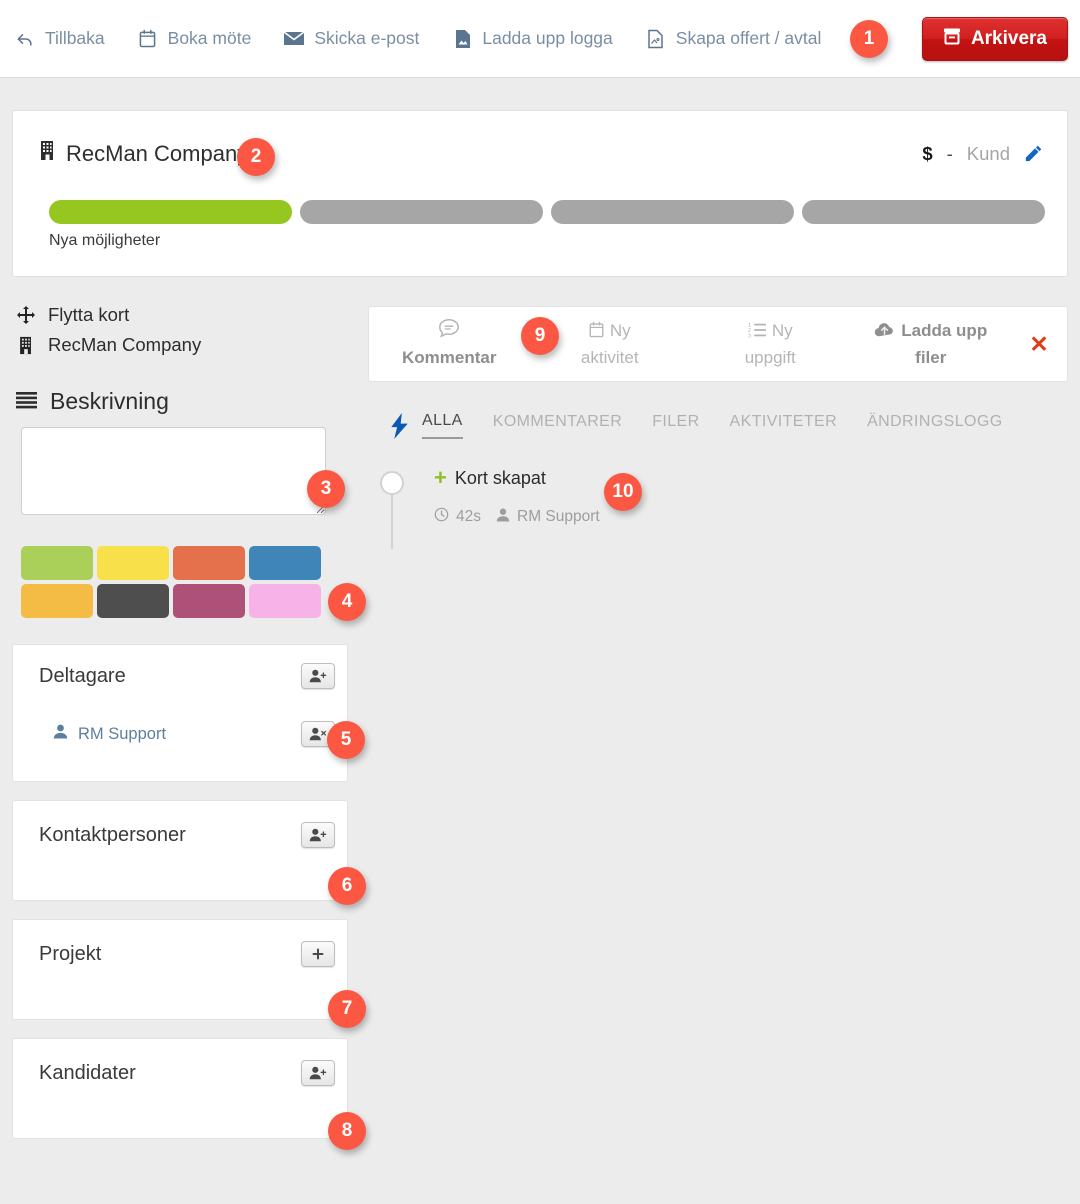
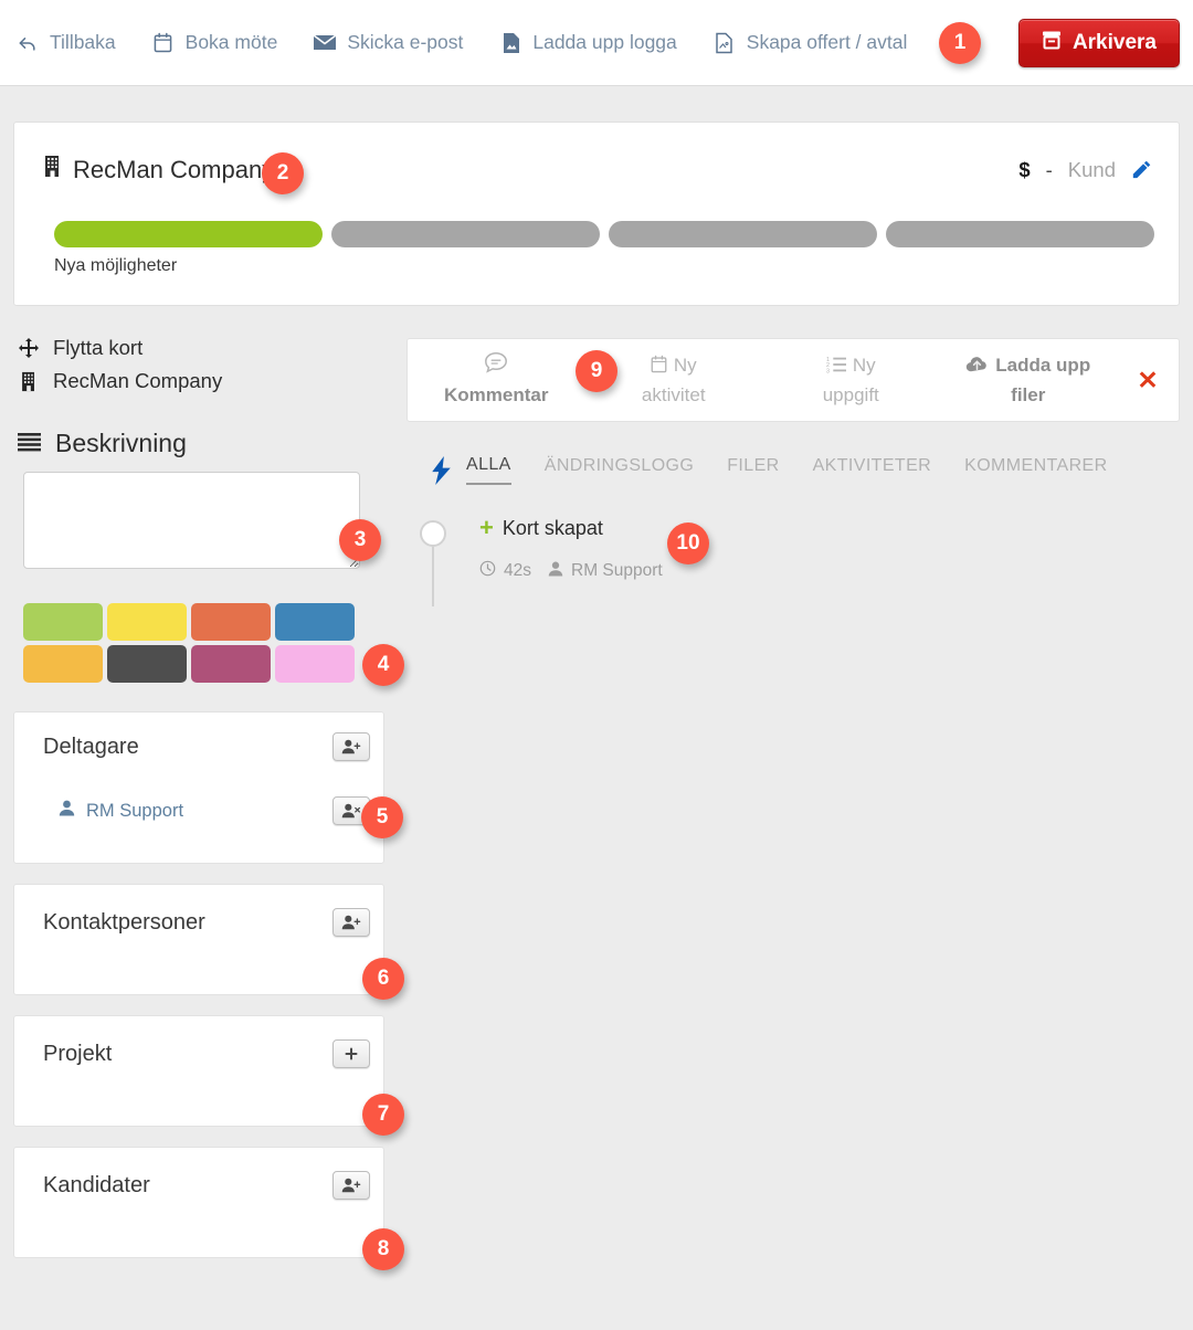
  Tillbaka
  Boka möte
  Skicka e-post
  Ladda upp logga
  Skapa offert / avtal
  Arkivera
  RecMan Compan
  $
  -
  Kund
  Nya möjligheter
  Flytta kort
  RecMan Company
  Beskrivning
  Deltagare
  RM Support
  Kontaktpersoner
  Projekt
  Kandidater
  Kommentar
  Ny
  aktivitet
  Ny
  uppgift
  Ladda upp
  filer
  ✕
  ALLA
- KOMMENTARER
+ ÄNDRINGSLOGG
  FILER
  AKTIVITETER
- ÄNDRINGSLOGG
+ KOMMENTARER
  +
  Kort skapat
  42s
  RM Support
  1
  2
  3
  4
  5
  6
  7
  8
  9
  10
